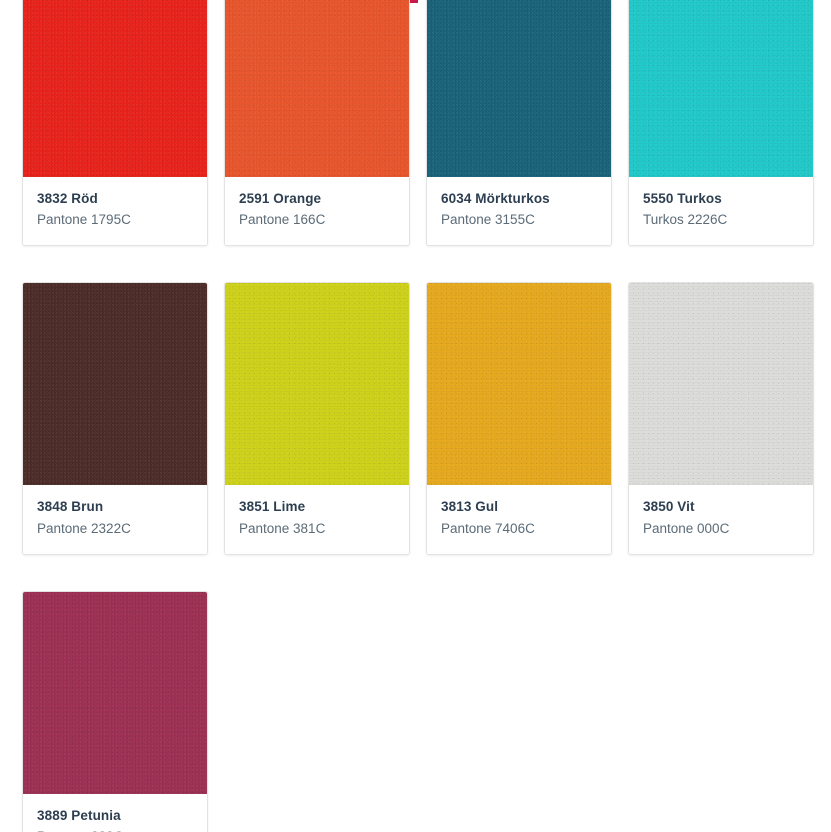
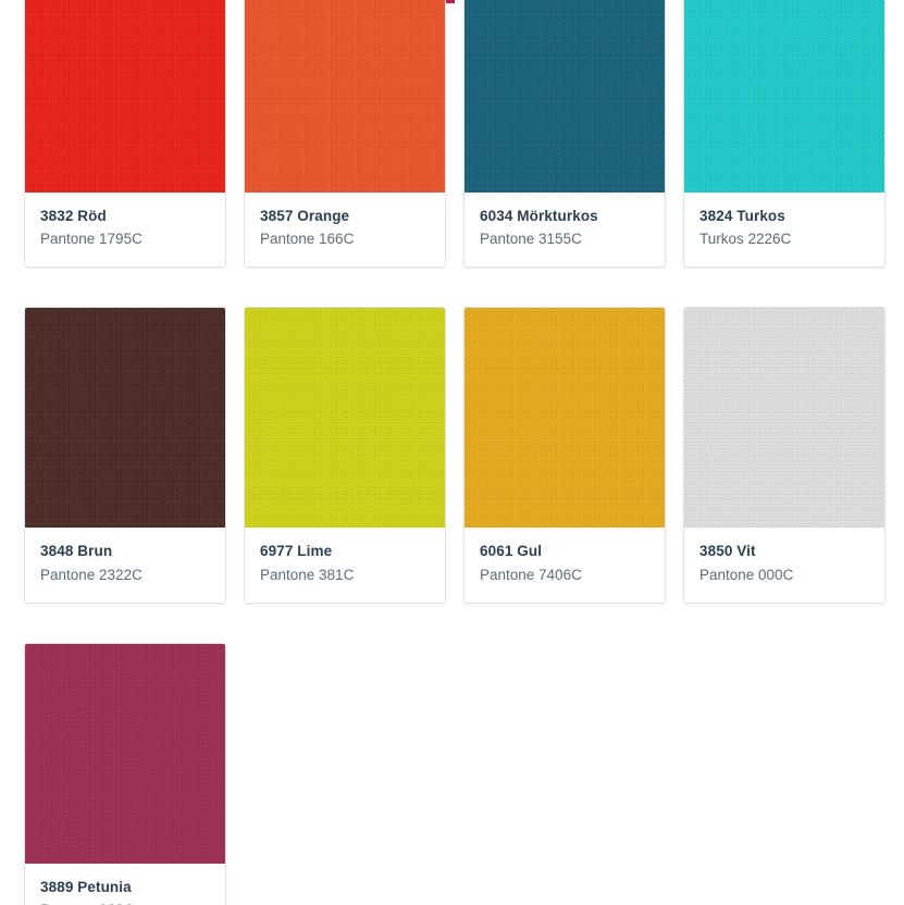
  3832 Röd
  Pantone 1795C
- 2591 Orange
+ 3857 Orange
  Pantone 166C
  6034 Mörkturkos
  Pantone 3155C
- 5550 Turkos
+ 3824 Turkos
  Turkos 2226C
  3848 Brun
  Pantone 2322C
- 3851 Lime
+ 6977 Lime
  Pantone 381C
- 3813 Gul
+ 6061 Gul
  Pantone 7406C
  3850 Vit
  Pantone 000C
  3889 Petunia
